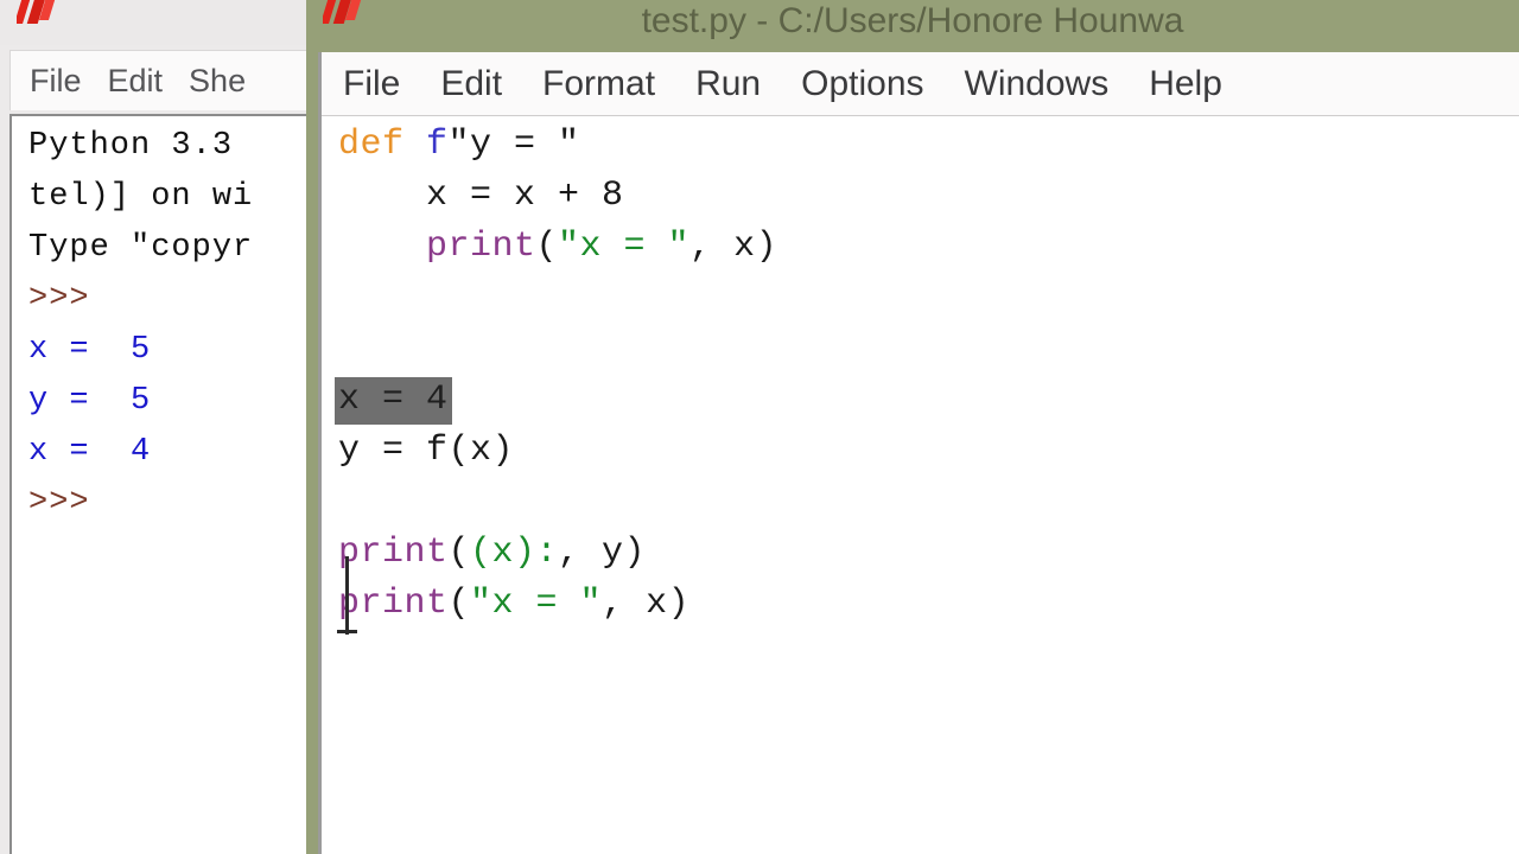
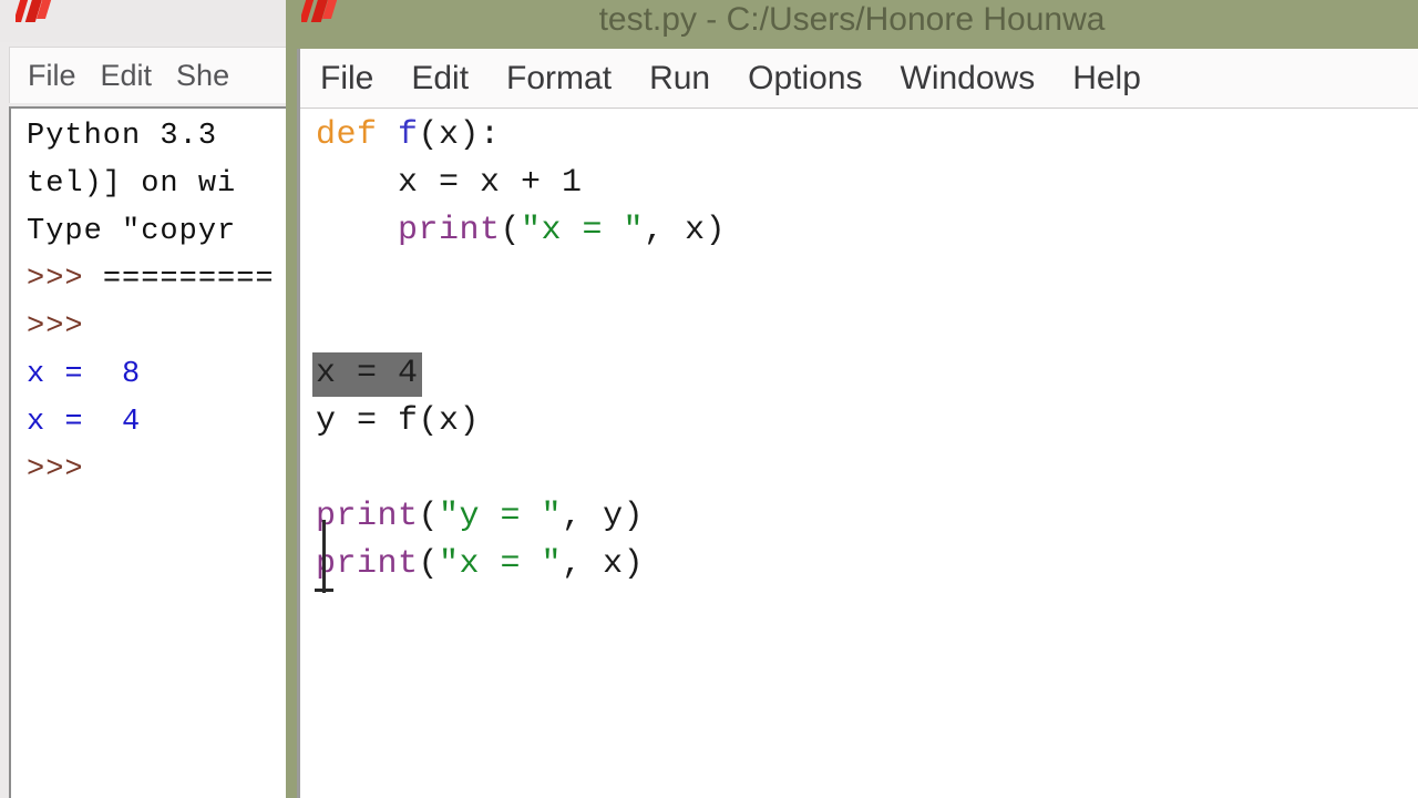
  File
  Edit
  She
  Python 3.3
  tel)] on wi
  Type "copyr
+ >>> =========
  >>>
- x = 5
+ x = 8
- y = 5
  x = 4
  >>>
  test.py - C:/Users/Honore Hounwa
  File
  Edit
  Format
  Run
  Options
  Windows
  Help
- def f"y = "
+ def f(x):
- x = x + 8
+ x = x + 1
  print("x = ", x)
  x = 4
  y = f(x)
- print((x):, y)
+ print("y = ", y)
  print("x = ", x)
